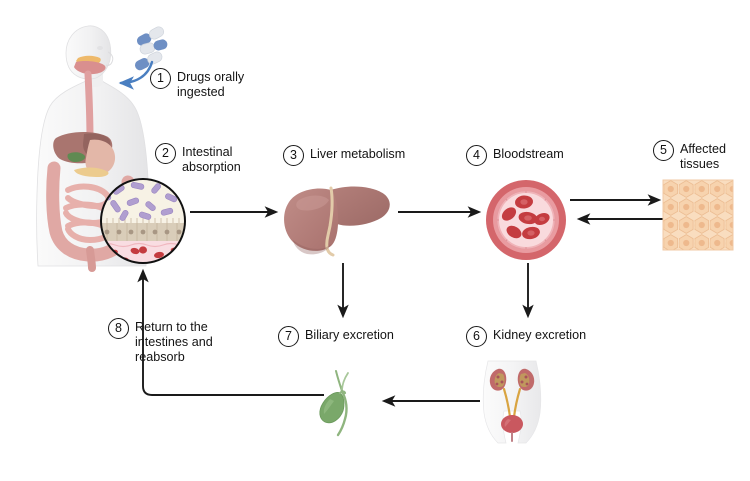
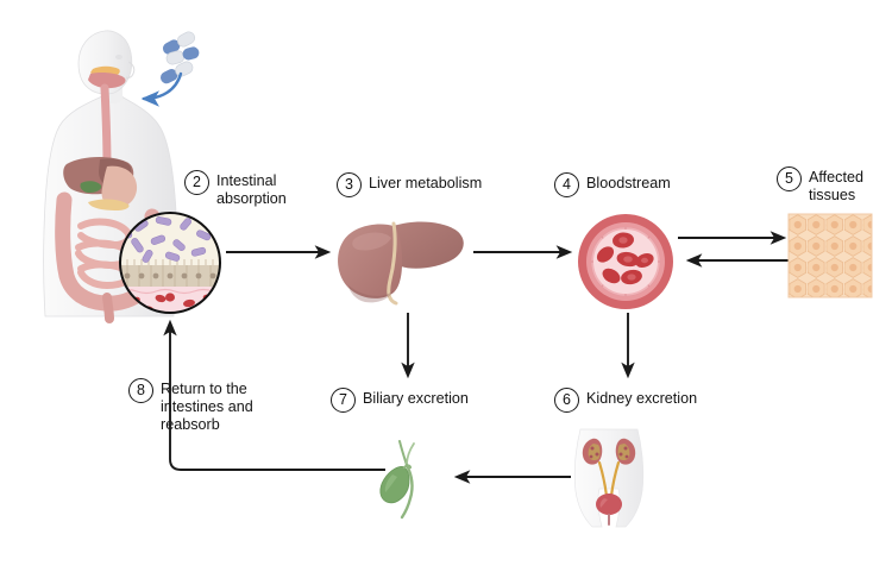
- 1
- Drugs orally
- ingested
  2
  Intestinal
  absorption
  3
  Liver metabolism
  4
  Bloodstream
  5
  Affected
  tissues
  7
  Biliary excretion
  6
  Kidney excretion
  8
  Return to the
  intestines and
  rabsorb
